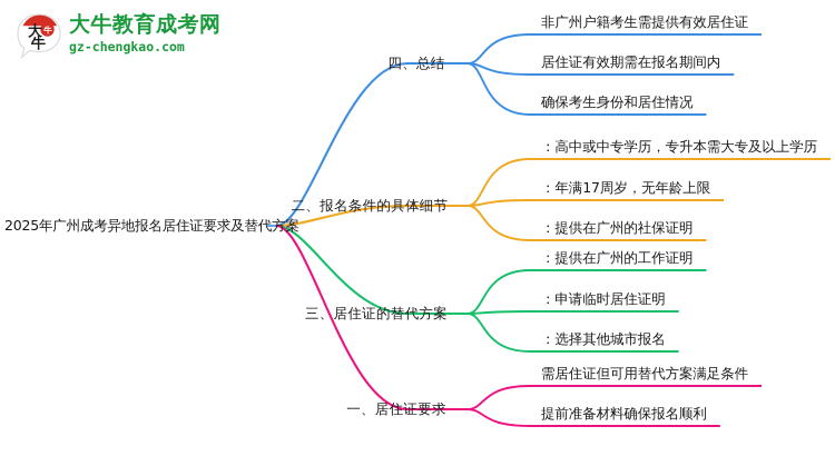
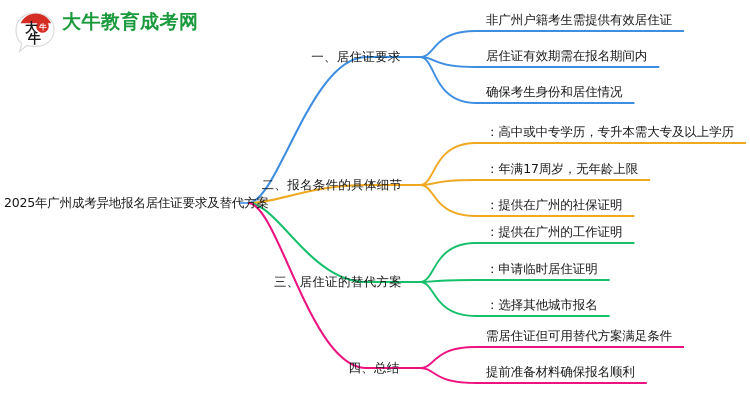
  牛
  大
  牛
  大牛教育成考网
- gz-chengkao.com
  2025年广州成考异地报名居住证要求及替代方案
- 四、总结
+ 一、居住证要求
  非广州户籍考生需提供有效居住证
  居住证有效期需在报名期间内
  确保考生身份和居住情况
  二、报名条件的具体细节
  ：高中或中专学历，专升本需大专及以上学历
  ：年满17周岁，无年龄上限
  ：提供在广州的社保证明
  三、居住证的替代方案
  ：提供在广州的工作证明
  ：申请临时居住证明
  ：选择其他城市报名
- 一、居住证要求
+ 四、总结
  需居住证但可用替代方案满足条件
  提前准备材料确保报名顺利
